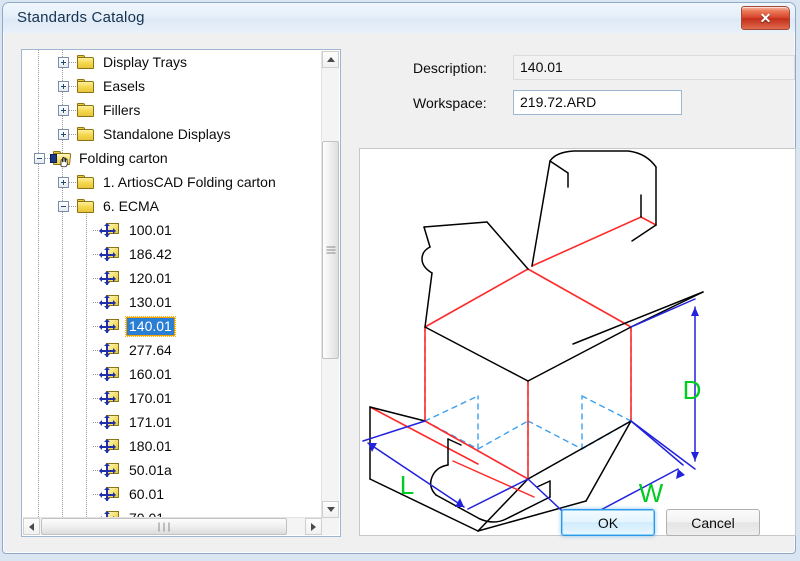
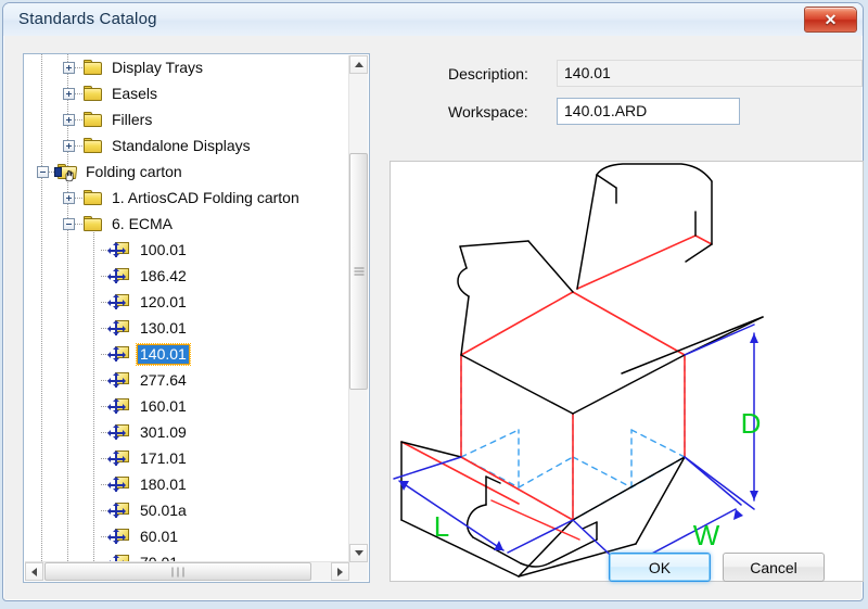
  Standards Catalog
  ✕
  Display Trays
  Easels
  Fillers
  Standalone Displays
  Folding carton
  1. ArtiosCAD Folding carton
  6. ECMA
  100.01
  186.42
  120.01
  130.01
  140.01
  277.64
  160.01
- 170.01
+ 301.09
  171.01
  180.01
  50.01a
  60.01
  Description:
  140.01
  Workspace:
- 219.72.ARD
+ 140.01.ARD
  D
  W
  L
  OK
  Cancel
